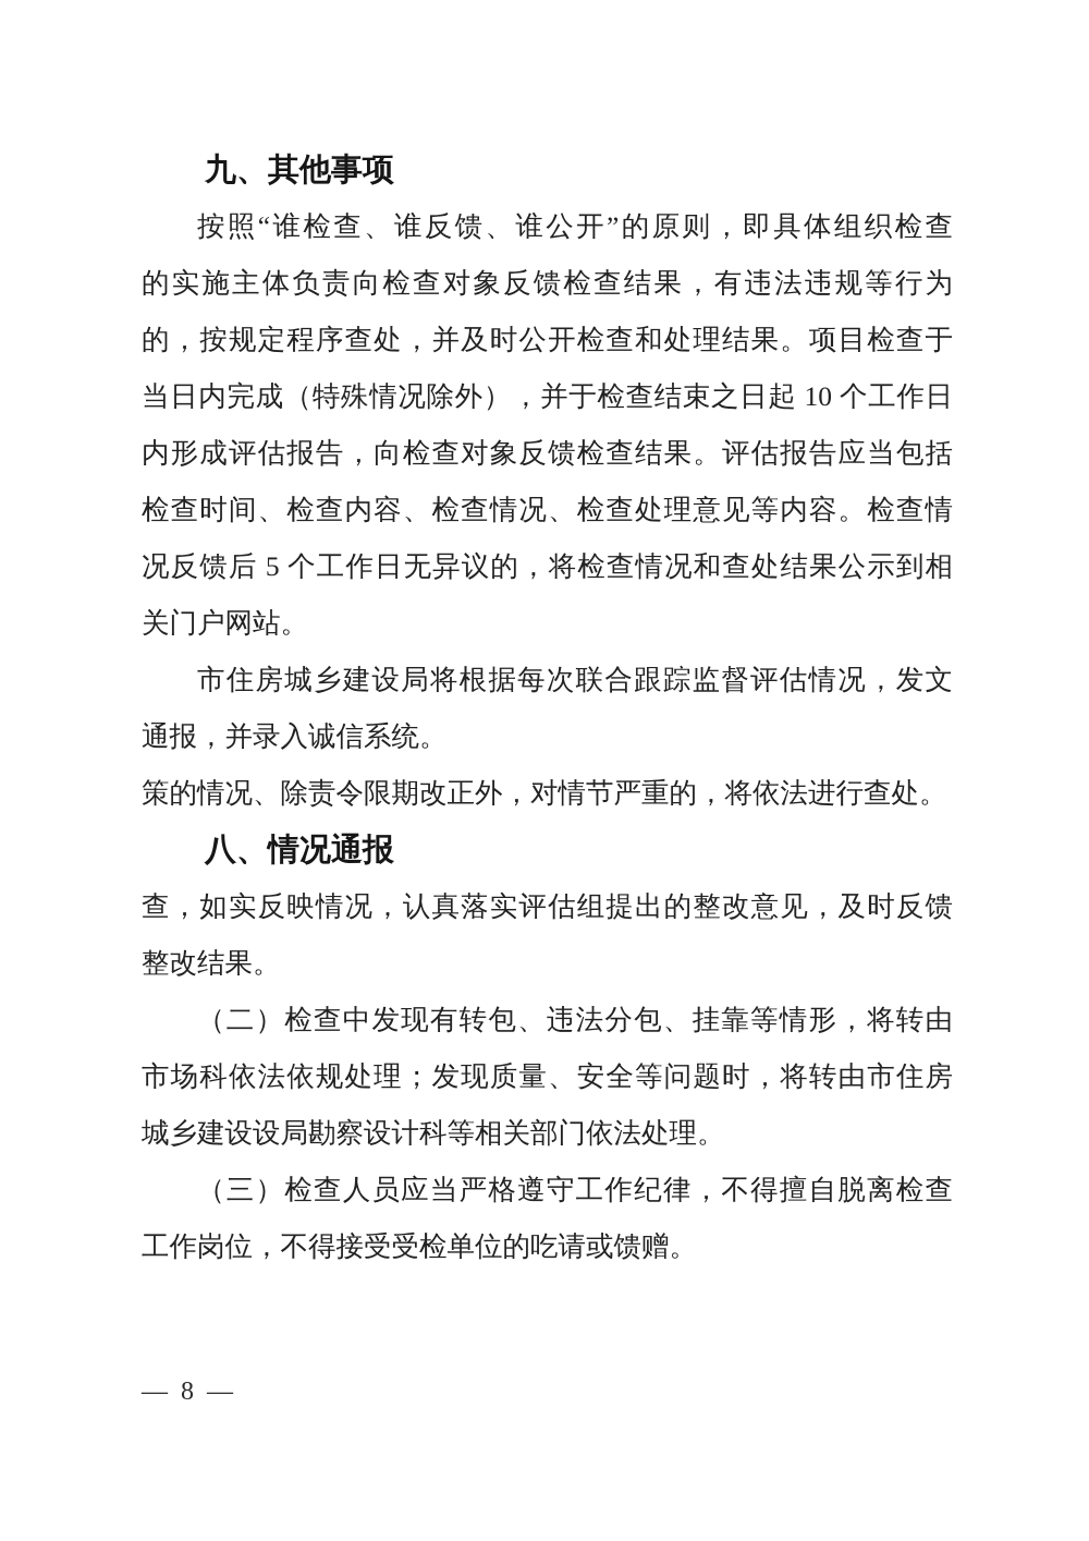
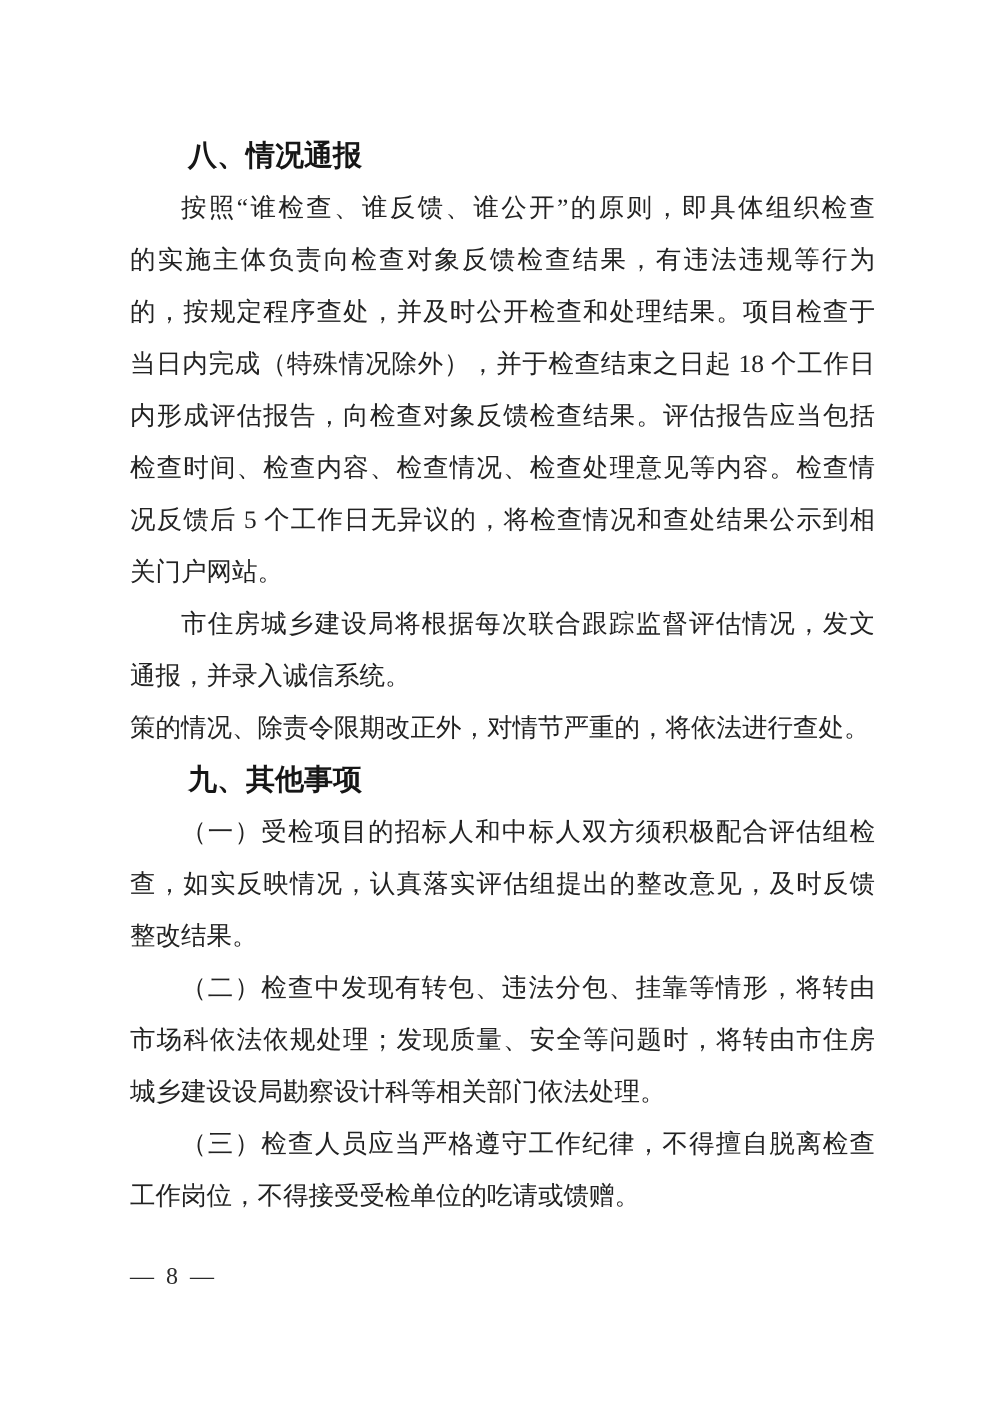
- 九、其他事项
+ 八、情况通报
  按照“谁检查、谁反馈、谁公开”的原则，即具体组织检查
  的实施主体负责向检查对象反馈检查结果，有违法违规等行为
  的，按规定程序查处，并及时公开检查和处理结果。项目检查于
- 当日内完成（特殊情况除外），并于检查结束之日起 10 个工作日
+ 当日内完成（特殊情况除外），并于检查结束之日起 18 个工作日
  内形成评估报告，向检查对象反馈检查结果。评估报告应当包括
  检查时间、检查内容、检查情况、检查处理意见等内容。检查情
  况反馈后 5 个工作日无异议的，将检查情况和查处结果公示到相
  关门户网站。
  市住房城乡建设局将根据每次联合跟踪监督评估情况，发文
  通报，并录入诚信系统。
  策的情况、除责令限期改正外，对情节严重的，将依法进行查处。
- 八、情况通报
+ 九、其他事项
+ （一）受检项目的招标人和中标人双方须积极配合评估组检
  查，如实反映情况，认真落实评估组提出的整改意见，及时反馈
  整改结果。
  （二）检查中发现有转包、违法分包、挂靠等情形，将转由
  市场科依法依规处理；发现质量、安全等问题时，将转由市住房
  城乡建设设局勘察设计科等相关部门依法处理。
  （三）检查人员应当严格遵守工作纪律，不得擅自脱离检查
  工作岗位，不得接受受检单位的吃请或馈赠。
  — 8 —
